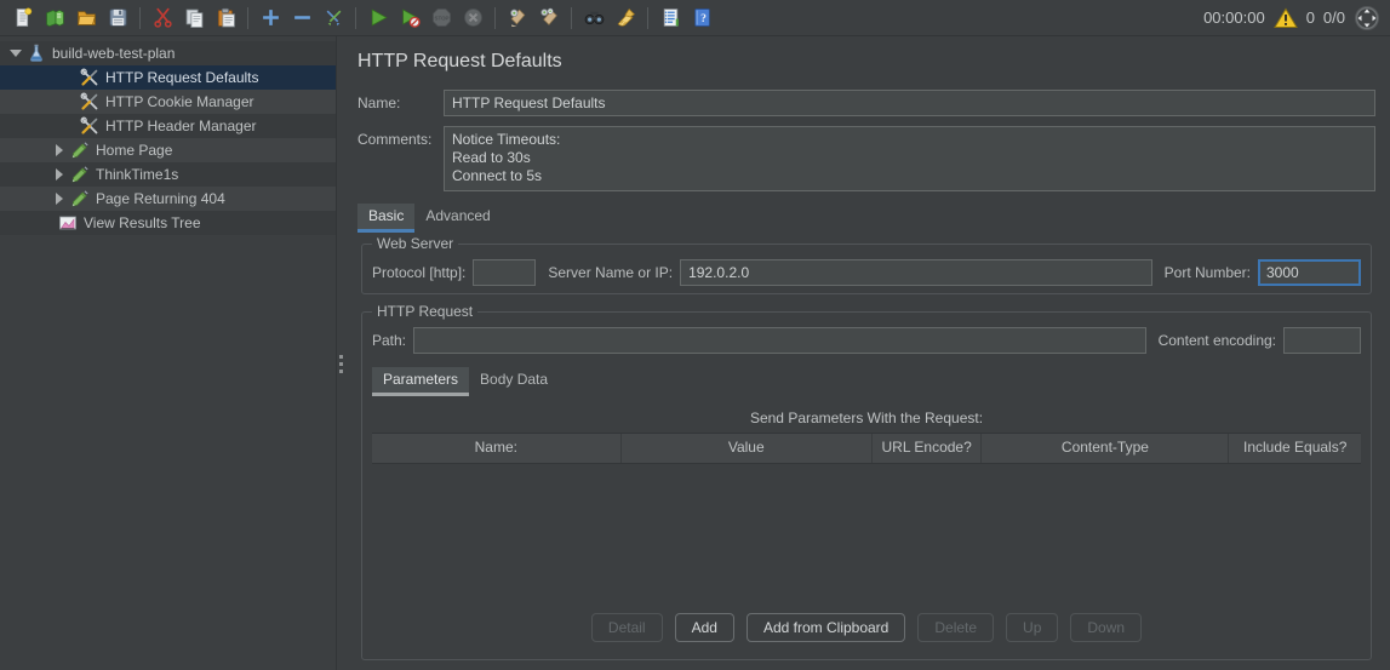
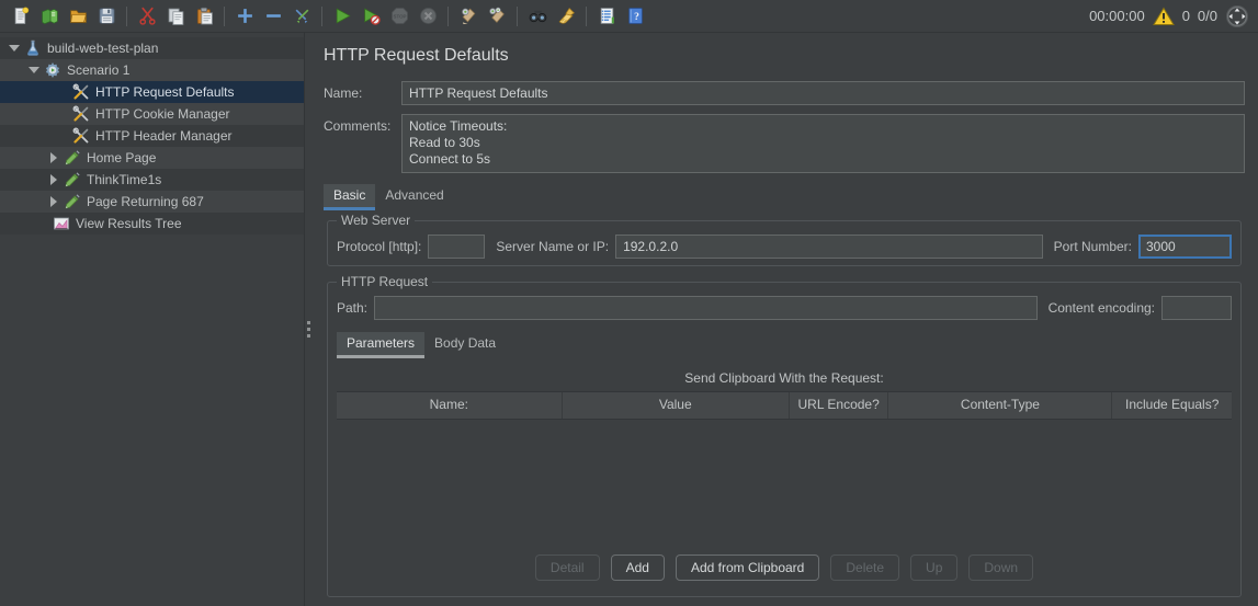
  ?
  00:00:00
  0
  0/0
  build-web-test-plan
+ Scenario 1
  HTTP Request Defaults
  HTTP Cookie Manager
  HTTP Header Manager
  Home Page
  ThinkTime1s
- Page Returning 404
+ Page Returning 687
  View Results Tree
  HTTP Request Defaults
  Name:
  HTTP Request Defaults
  Comments:
  Notice Timeouts:
  Read to 30s
  Connect to 5s
  Basic
  Advanced
  Web Server
  Protocol [http]:
  Server Name or IP:
  192.0.2.0
  Port Number:
  3000
  HTTP Request
  Path:
  Content encoding:
  Parameters
  Body Data
- Send Parameters With the Request:
+ Send Clipboard With the Request:
  Name:
  Value
  URL Encode?
  Content-Type
  Include Equals?
  Detail
  Add
  Add from Clipboard
  Delete
  Up
  Down
